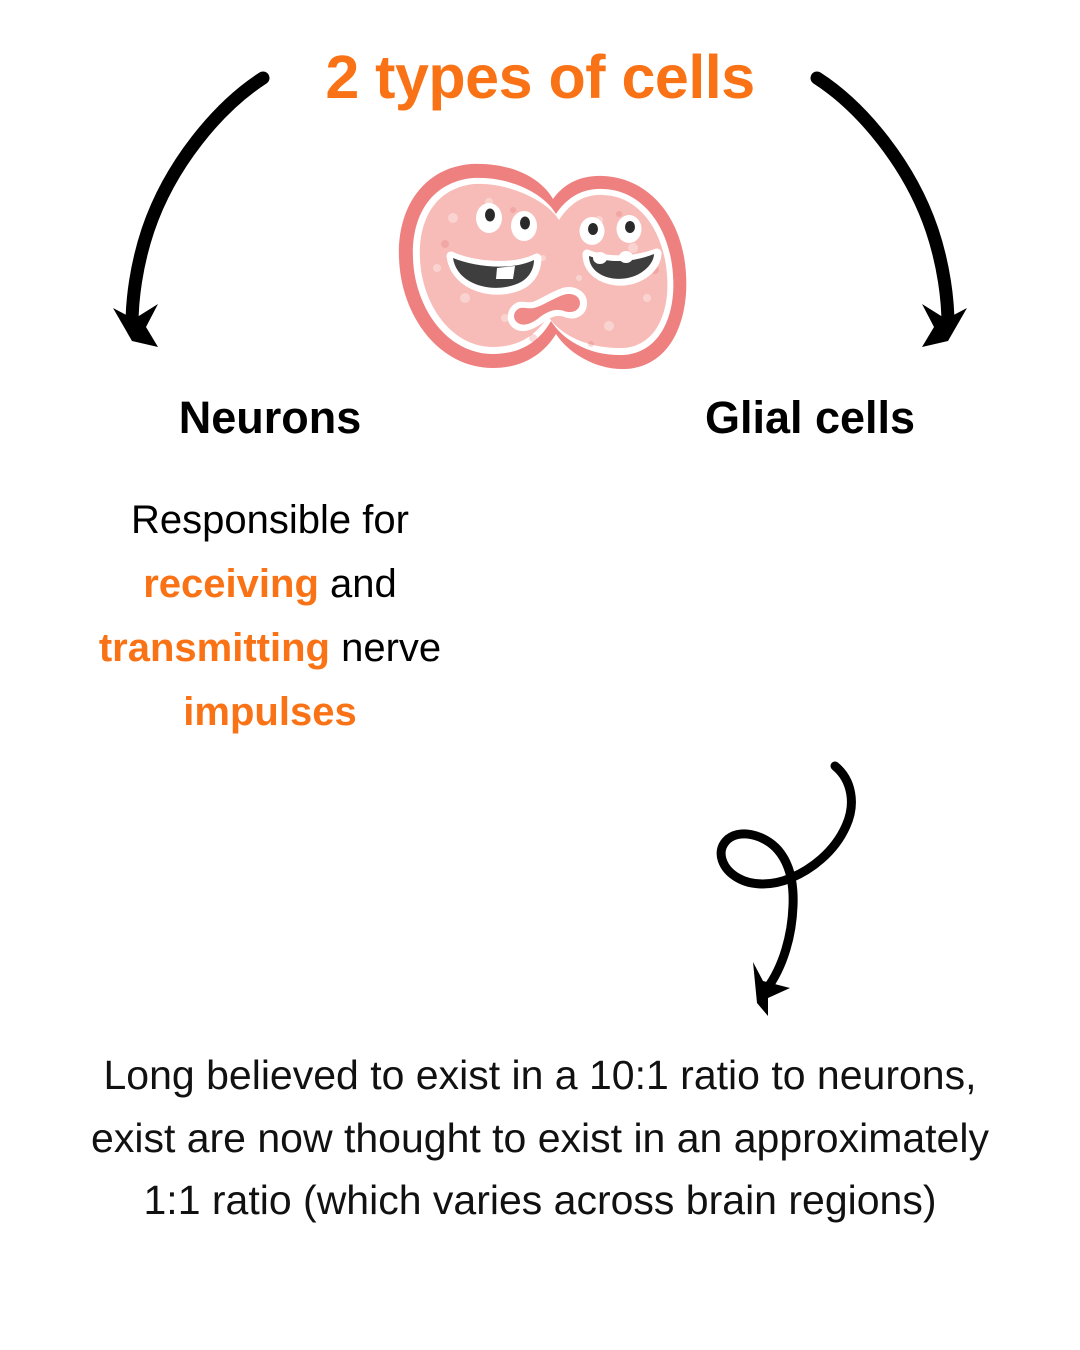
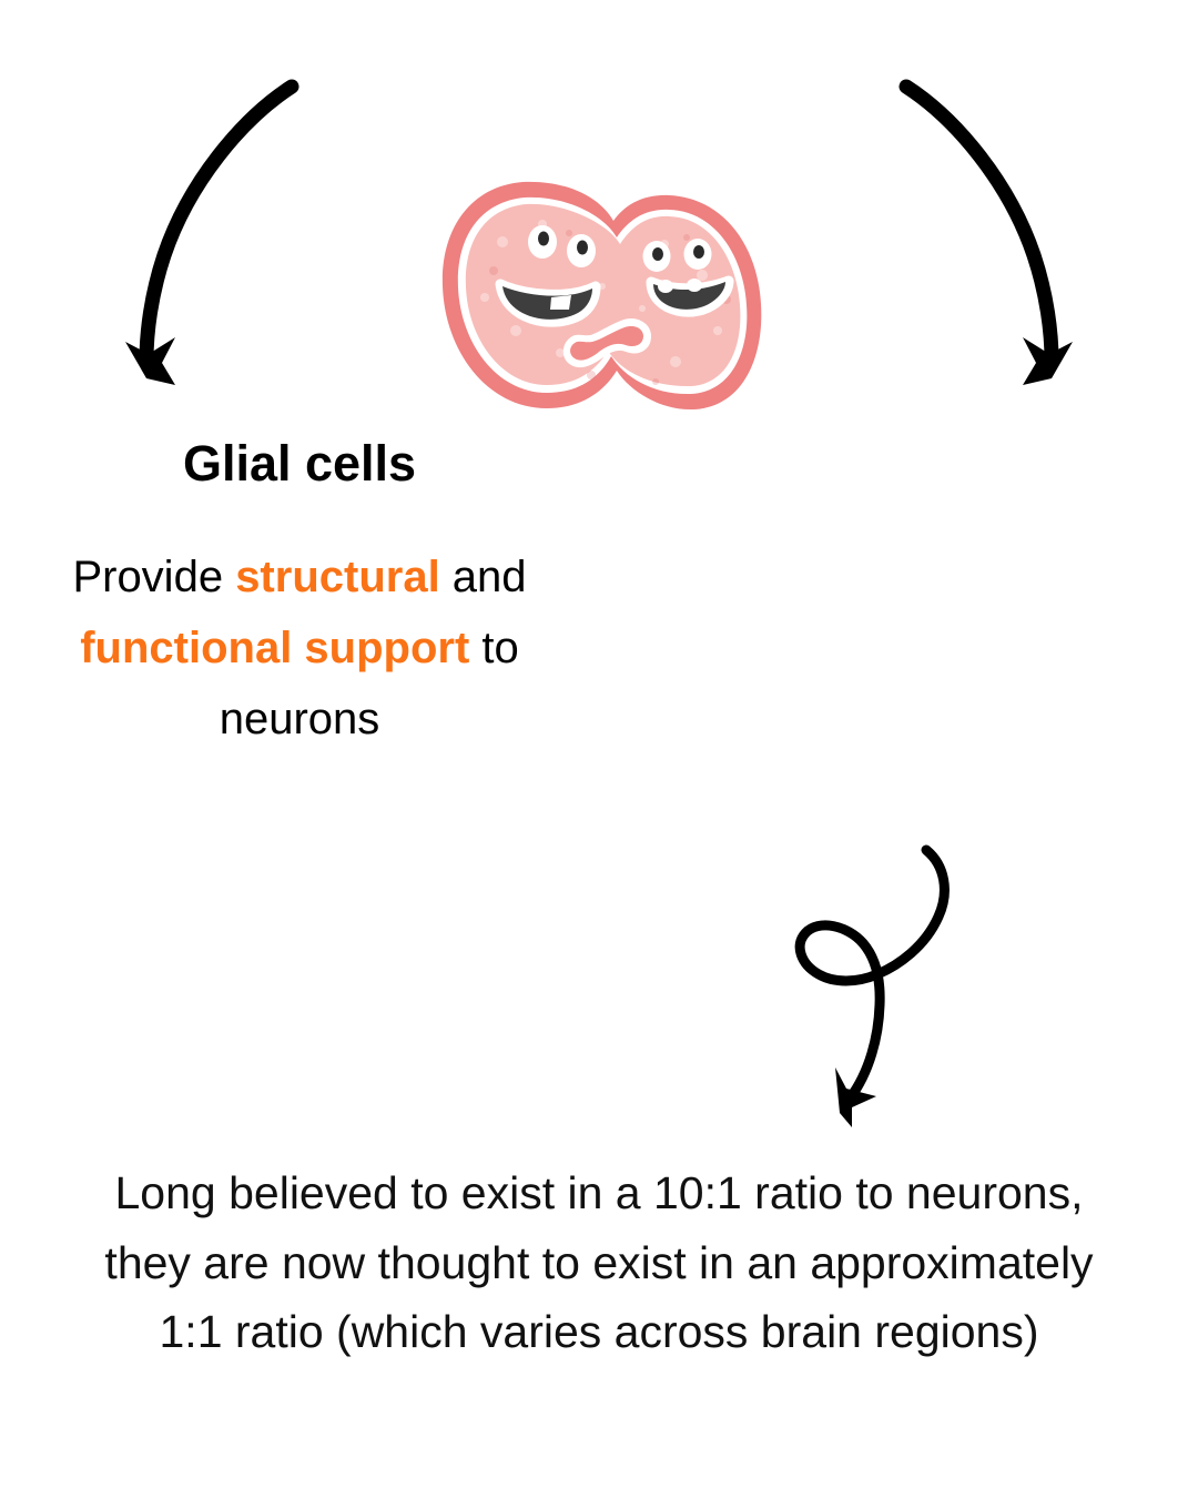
- 2 types of cells
- Neurons
- Responsible for receiving and transmitting nerve impulses
  Glial cells
+ Provide structural and functional support to neurons
- Long believed to exist in a 10:1 ratio to neurons, exist are now thought to exist in an approximately 1:1 ratio (which varies across brain regions)
+ Long believed to exist in a 10:1 ratio to neurons, they are now thought to exist in an approximately 1:1 ratio (which varies across brain regions)
